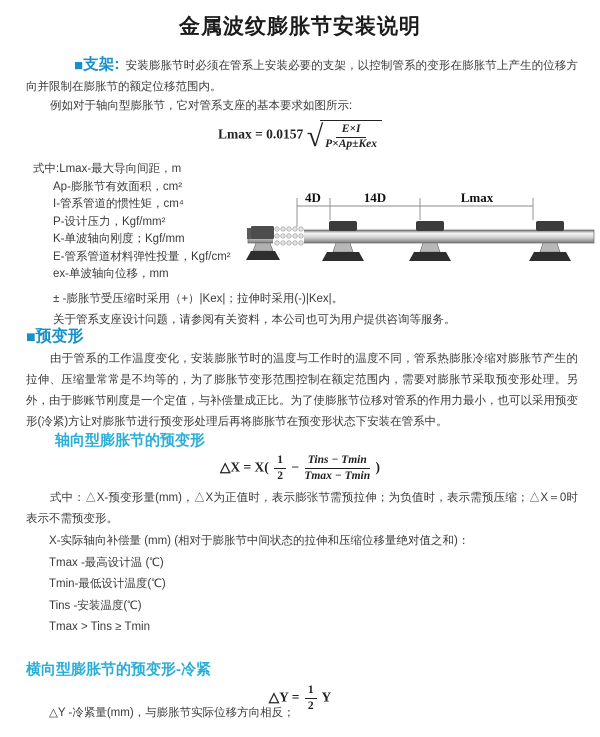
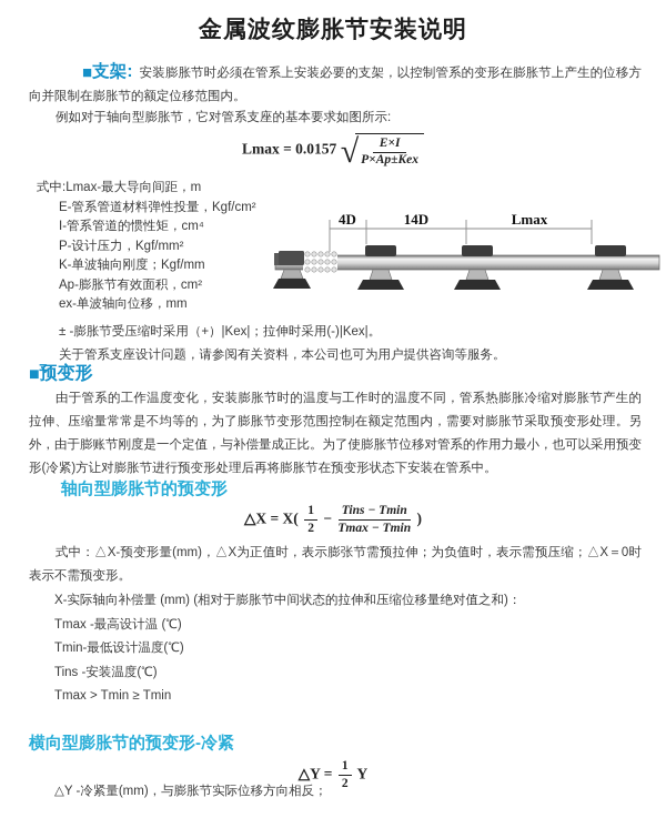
  金属波纹膨胀节安装说明
  ■支架: 安装膨胀节时必须在管系上安装必要的支架，以控制管系的变形在膨胀节上产生的位移方向并限制在膨胀节的额定位移范围内。
  例如对于轴向型膨胀节，它对管系支座的基本要求如图所示:
  Lmax = 0.0157
  √
  E×I
  P×Ap±Kex
  式中:Lmax-最大导向间距，m
- Ap-膨胀节有效面积，cm²
+ E-管系管道材料弹性投量，Kgf/cm²
  I-管系管道的惯性矩，cm⁴
  P-设计压力，Kgf/mm²
  K-单波轴向刚度；Kgf/mm
- E-管系管道材料弹性投量，Kgf/cm²
+ Ap-膨胀节有效面积，cm²
  ex-单波轴向位移，mm
  ± -膨胀节受压缩时采用（+）|Kex|；拉伸时采用(-)|Kex|。
  关于管系支座设计问题，请参阅有关资料，本公司也可为用户提供咨询等服务。
  4D
  14D
  Lmax
  ■预变形
  由于管系的工作温度变化，安装膨胀节时的温度与工作时的温度不同，管系热膨胀冷缩对膨胀节产生的拉伸、压缩量常常是不均等的，为了膨胀节变形范围控制在额定范围内，需要对膨胀节采取预变形处理。另外，由于膨账节刚度是一个定值，与补偿量成正比。为了使膨胀节位移对管系的作用力最小，也可以采用预变形(冷紧)方让对膨胀节进行预变形处理后再将膨胀节在预变形状态下安装在管系中。
  轴向型膨胀节的预变形
  △X = X(
  1
  2
  −
  Tins − Tmin
  Tmax − Tmin
  )
  式中：△X-预变形量(mm)，△X为正值时，表示膨张节需预拉伸；为负值时，表示需预压缩；△X＝0时表示不需预变形。
  X-实际轴向补偿量 (mm) (相对于膨胀节中间状态的拉伸和压缩位移量绝对值之和)：
  Tmax -最高设计温 (℃)
  Tmin-最低设计温度(℃)
  Tins -安装温度(℃)
- Tmax > Tins ≥ Tmin
+ Tmax > Tmin ≥ Tmin
  横向型膨胀节的预变形-冷紧
  △Y =
  1
  2
  Y
  △Y -冷紧量(mm)，与膨胀节实际位移方向相反；
